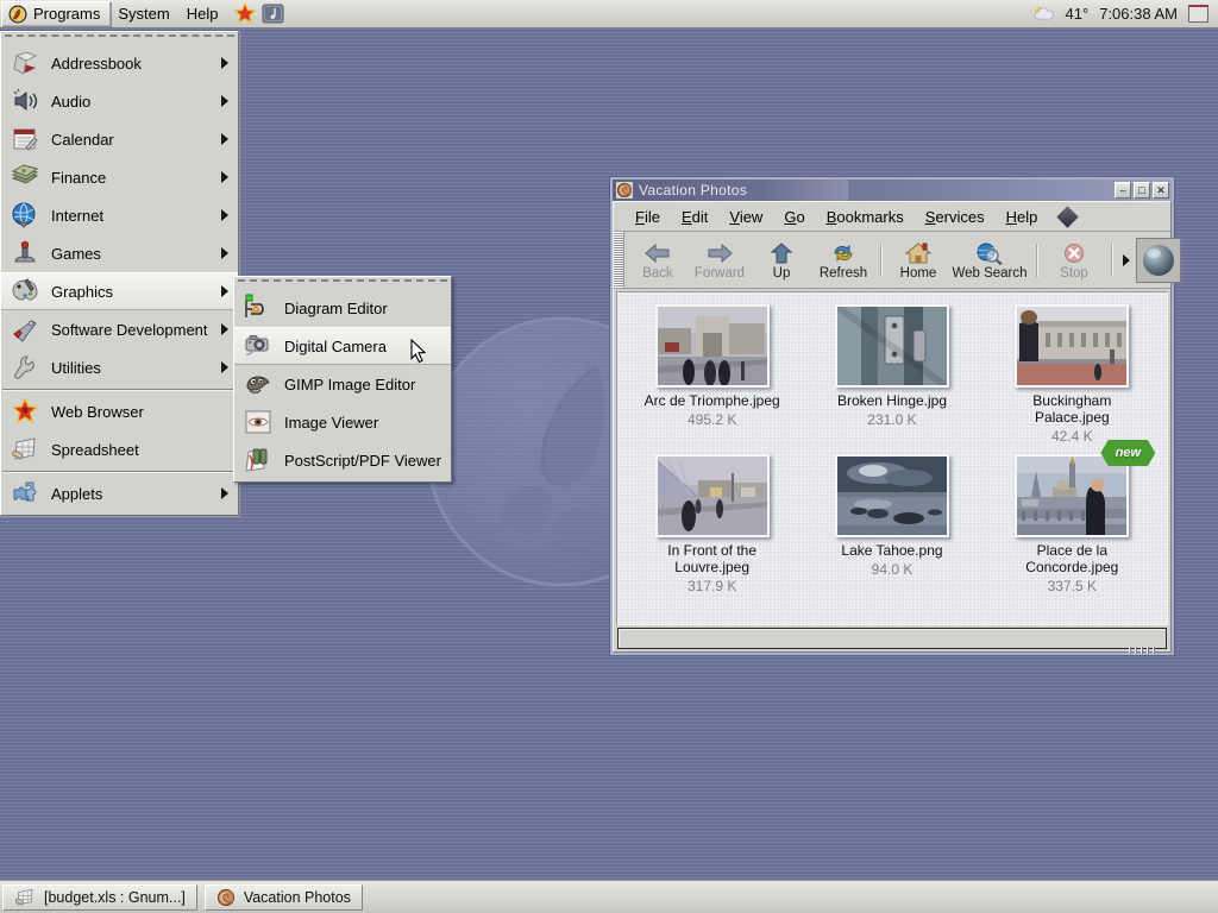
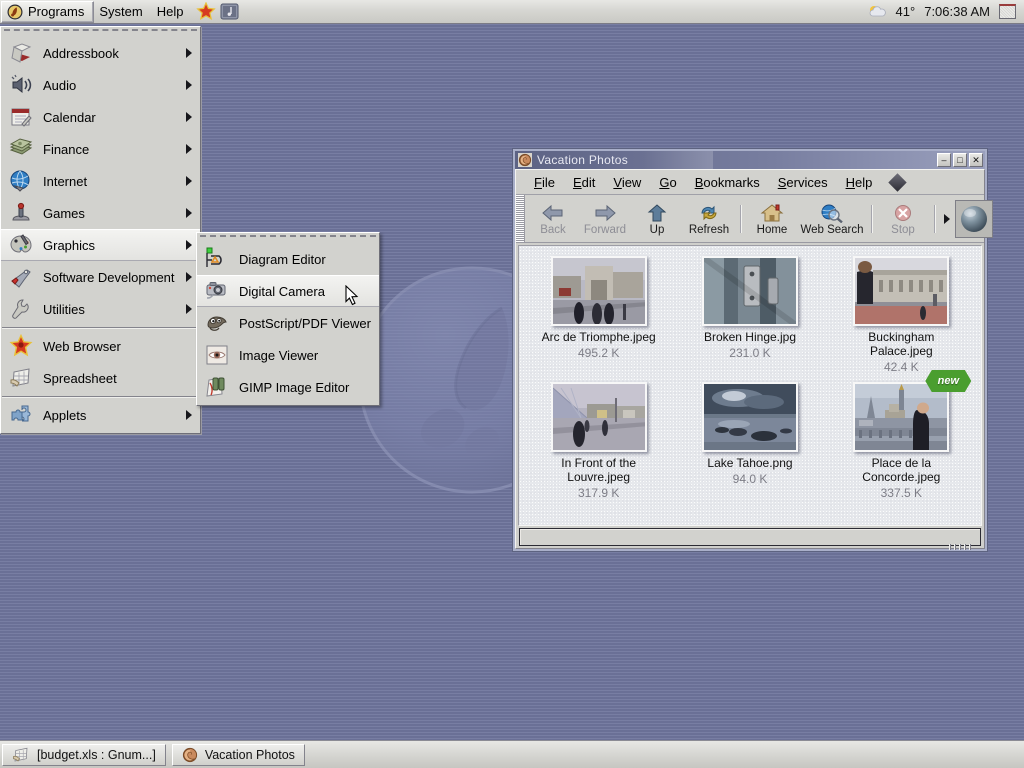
  Programs
  System
  Help
  41°
  7:06:38 AM
  Addressbook
  Audio
  Calendar
  Finance
  Internet
  Games
  Graphics
  Software Development
  Utilities
  Web Browser
  Spreadsheet
  Applets
  Diagram Editor
  Digital Camera
- GIMP Image Editor
+ PostScript/PDF Viewer
  Image Viewer
- PostScript/PDF Viewer
+ GIMP Image Editor
  Vacation Photos
  –
  □
  ✕
  File
  Edit
  View
  Go
  Bookmarks
  Services
  Help
  Back
  Forward
  Up
  Refresh
  Home
  Web Search
  Stop
  Arc de Triomphe.jpeg
  495.2 K
  Broken Hinge.jpg
  231.0 K
  Buckingham Palace.jpeg
  42.4 K
  In Front of the Louvre.jpeg
  317.9 K
  Lake Tahoe.png
  94.0 K
  new
  Place de la Concorde.jpeg
  337.5 K
  [budget.xls : Gnum...]
  Vacation Photos
